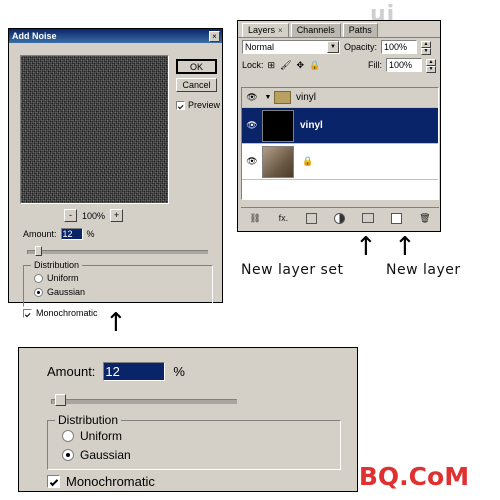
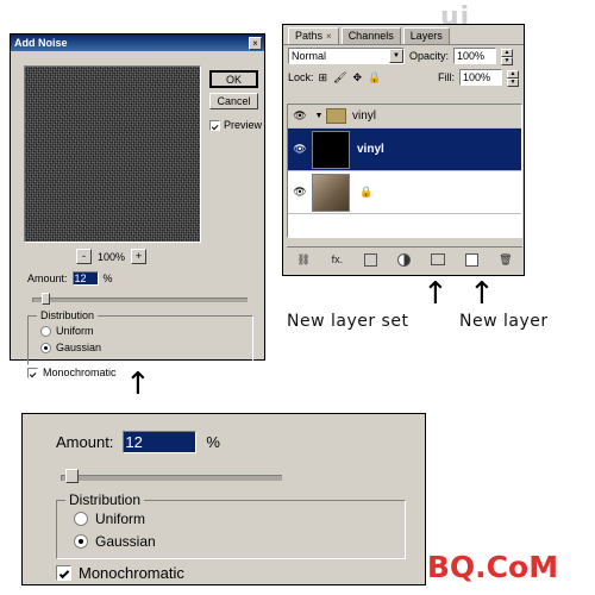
  ui
  BQ.CoM
  Add Noise
  ×
  -
  100%
  +
  OK
  Cancel
  Preview
  Amount:
  12
  %
  Distribution
  Uniform
  Gaussian
  Monochromatic
  ↑
- Layers
+ Paths
  ×
  Channels
- Paths
+ Layers
  Normal
  Opacity:
  100%
  Lock:
  ⊞
  🖌
  ✥
  🔒
  Fill:
  100%
  👁
  vinyl
  👁
  vinyl
  👁
  🔒
  ⛓
  fx.
  🗑
  ↑
  ↑
  New layer set
  New layer
  Amount:
  12
  %
  Distribution
  Uniform
  Gaussian
  Monochromatic
